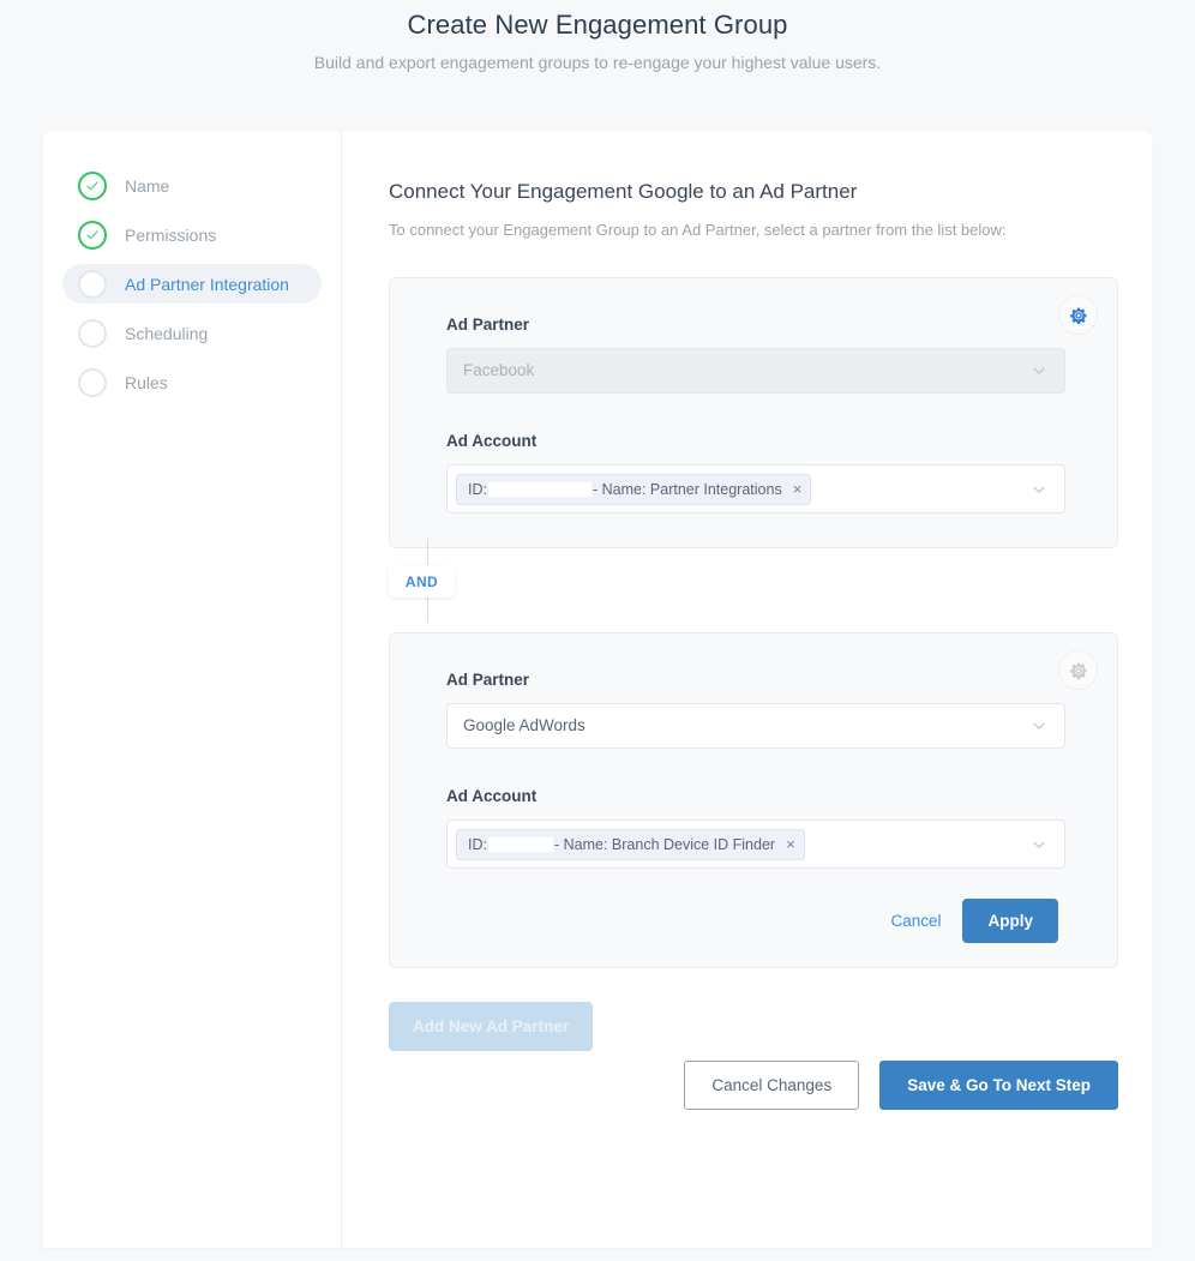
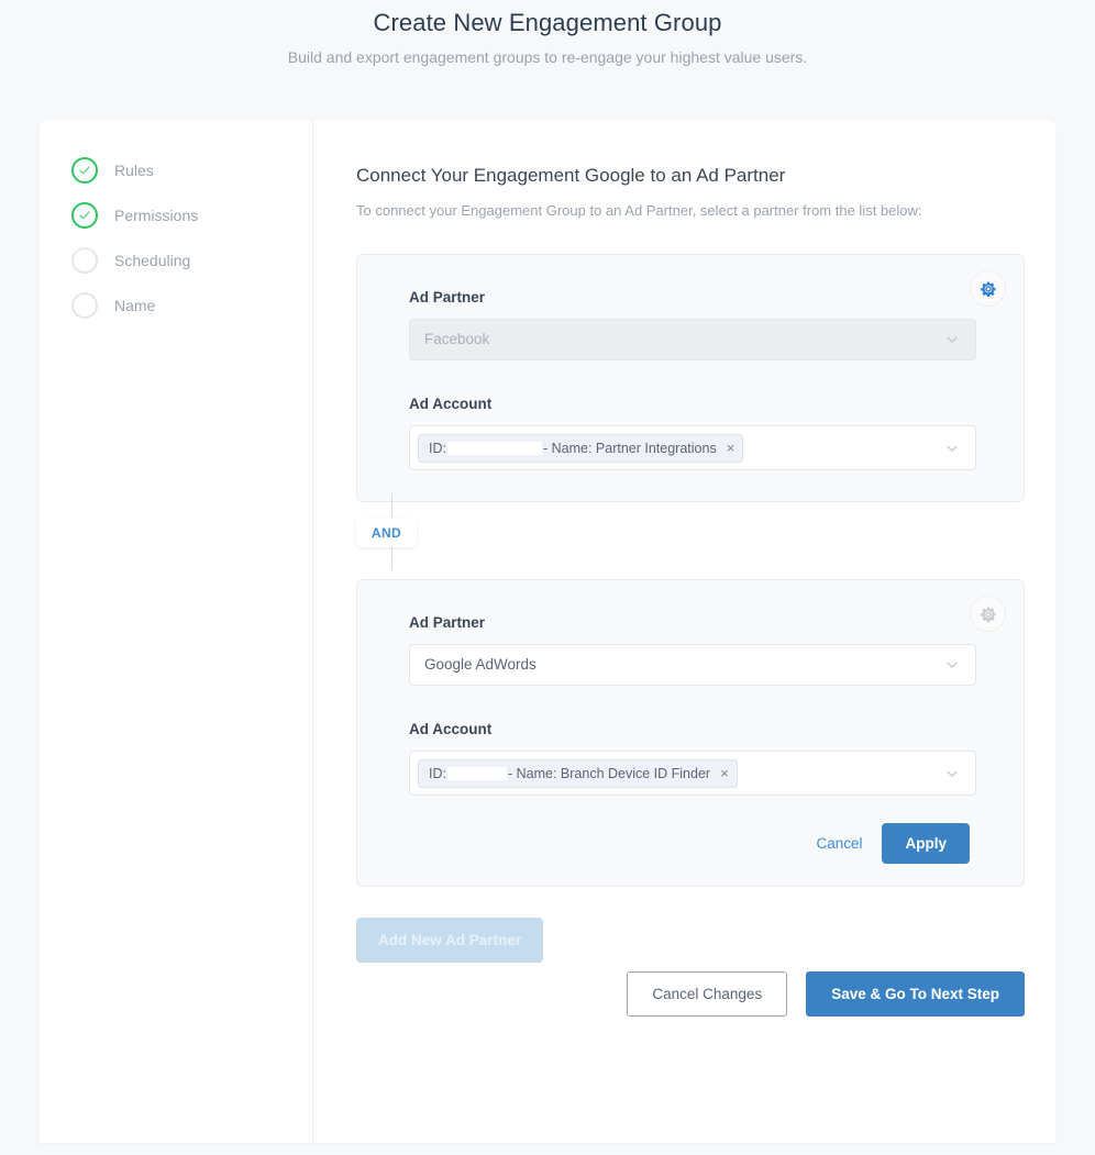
  Create New Engagement Group
  Build and export engagement groups to re-engage your highest value users.
- Name
+ Rules
  Permissions
- Ad Partner Integration
  Scheduling
- Rules
+ Name
  Connect Your Engagement Google to an Ad Partner
  To connect your Engagement Group to an Ad Partner, select a partner from the list below:
  Ad Partner
  Facebook
  Ad Account
  ID:
  - Name: Partner Integrations
  ×
  AND
  Ad Partner
  Google AdWords
  Ad Account
  ID:
  - Name: Branch Device ID Finder
  ×
  Cancel
  Apply
  Add New Ad Partner
  Cancel Changes
  Save & Go To Next Step
